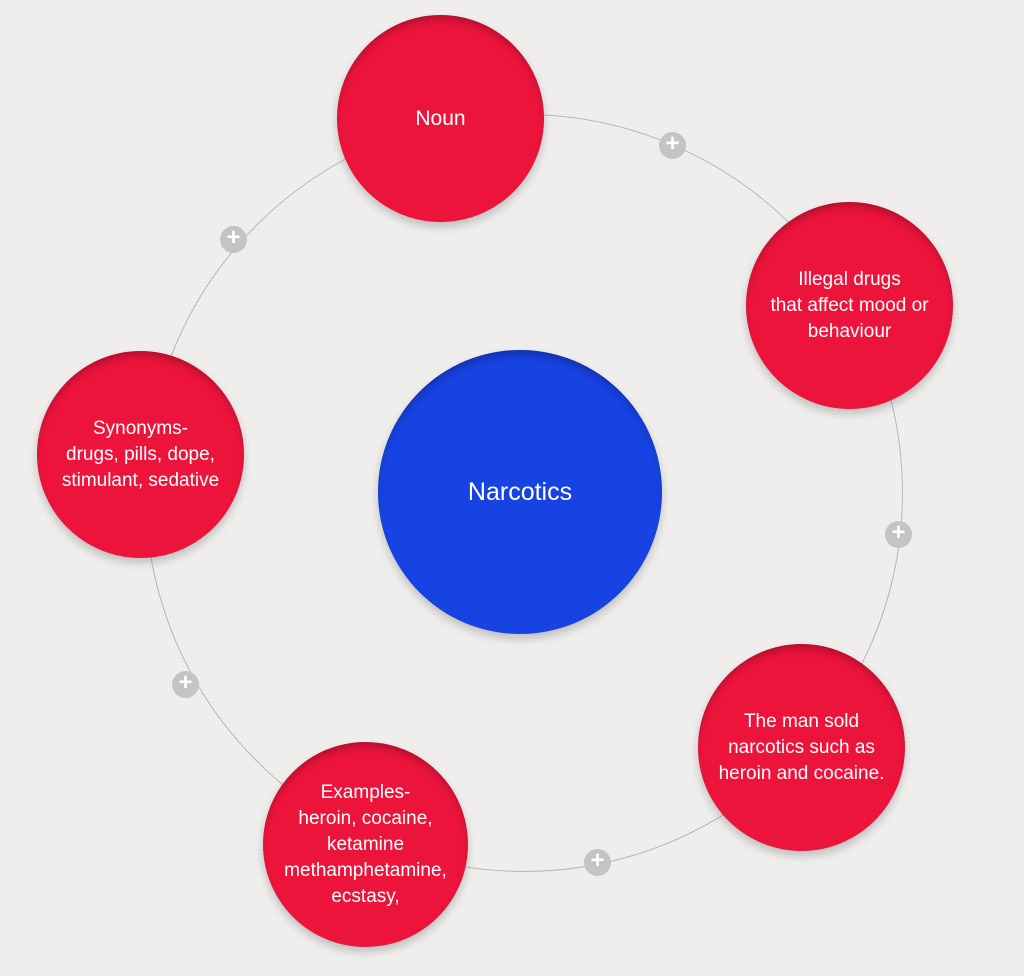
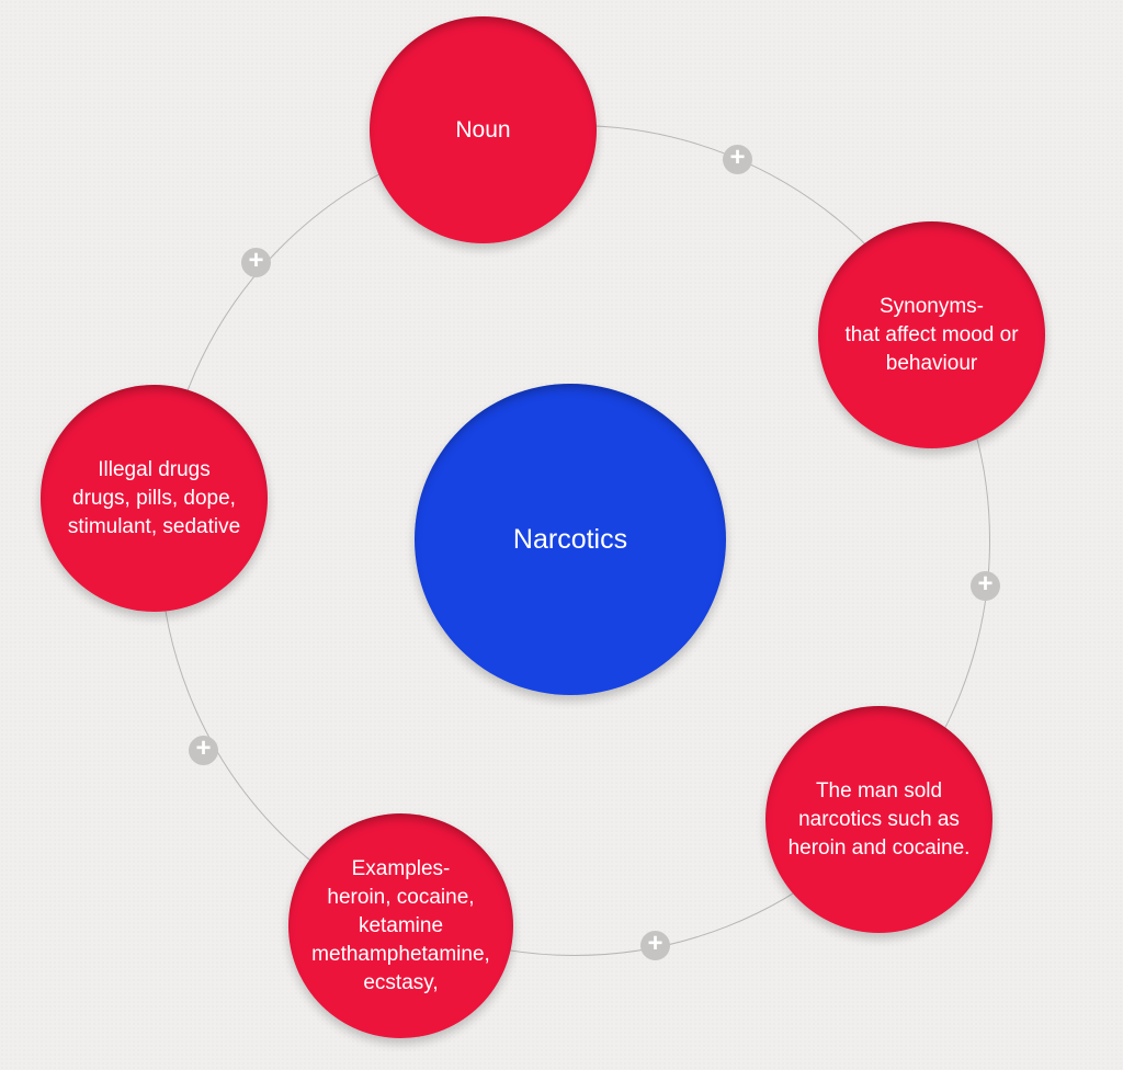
  +
  +
  +
  +
  +
  Narcotics
  Noun
- Illegal drugs
+ Synonyms-
  that affect mood or
  behaviour
- Synonyms-
+ Illegal drugs
  drugs, pills, dope,
  stimulant, sedative
  The man sold
  narcotics such as
  heroin and cocaine.
  Examples-
  heroin, cocaine,
  ketamine
  methamphetamine,
  ecstasy,
